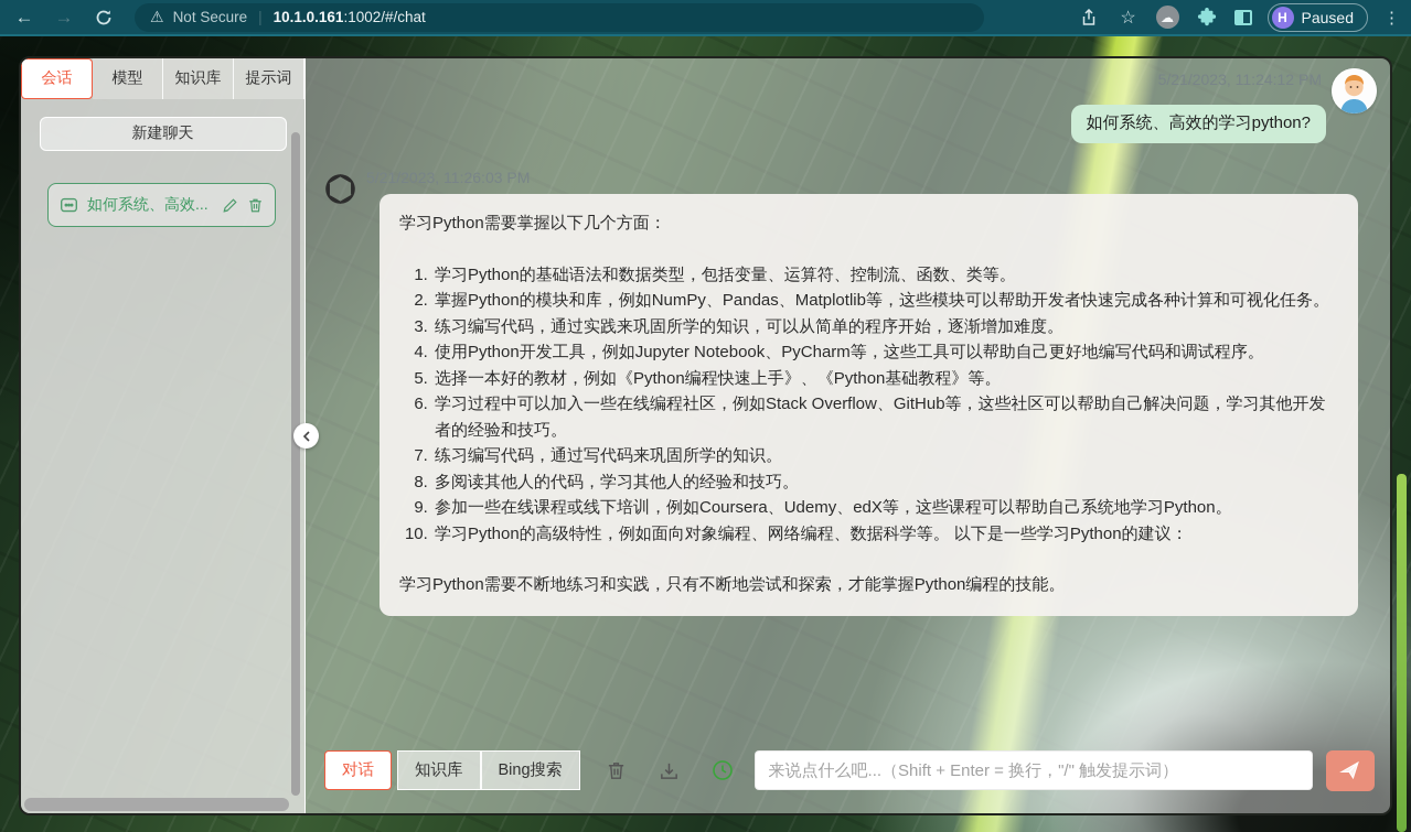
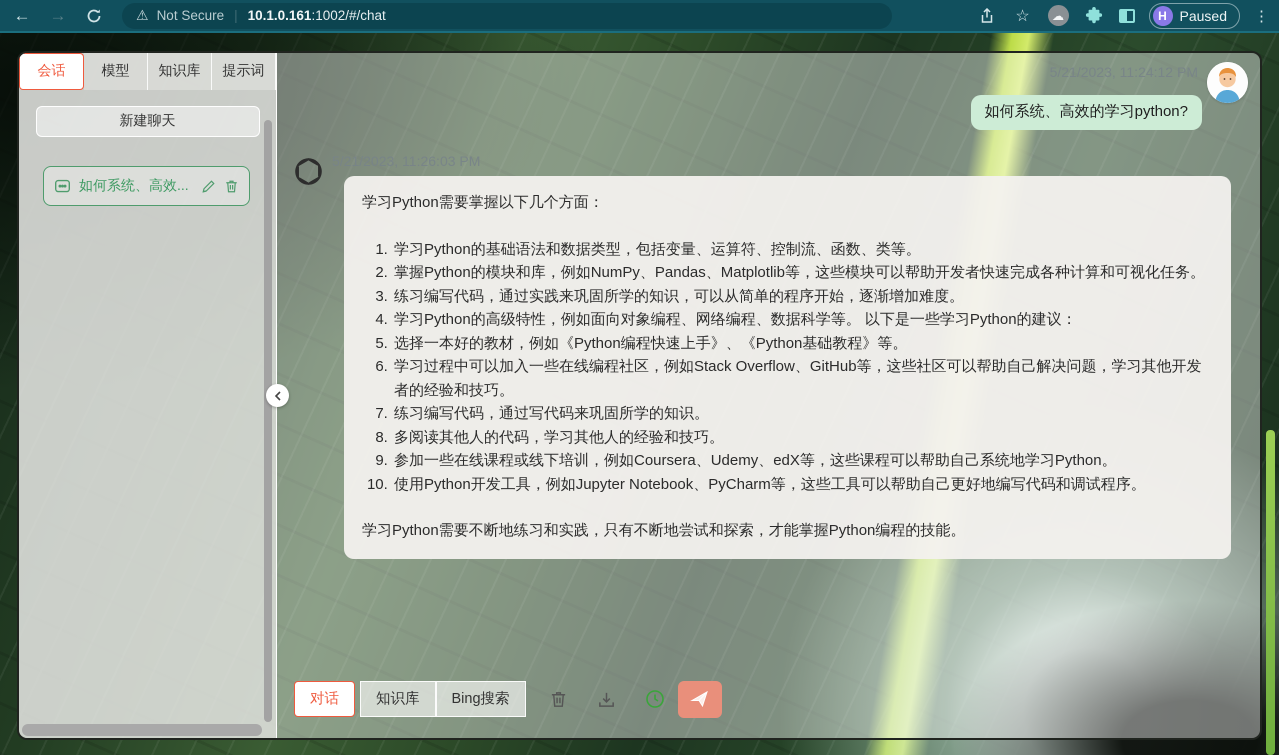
  ←
  →
  ⚠
  Not Secure
  |
  10.1.0.161
  :1002/#/chat
  ☆
  ☁
  H
  Paused
  ⋮
  会话
  模型
  知识库
  提示词
  新建聊天
  如何系统、高效...
  5/21/2023, 11:24:12 PM
  如何系统、高效的学习python?
  5/21/2023, 11:26:03 PM
  学习Python需要掌握以下几个方面：
  学习Python的基础语法和数据类型，包括变量、运算符、控制流、函数、类等。
  掌握Python的模块和库，例如NumPy、Pandas、Matplotlib等，这些模块可以帮助开发者快速完成各种计算和可视化任务。
  练习编写代码，通过实践来巩固所学的知识，可以从简单的程序开始，逐渐增加难度。
- 使用Python开发工具，例如Jupyter Notebook、PyCharm等，这些工具可以帮助自己更好地编写代码和调试程序。
+ 学习Python的高级特性，例如面向对象编程、网络编程、数据科学等。 以下是一些学习Python的建议：
  选择一本好的教材，例如《Python编程快速上手》、《Python基础教程》等。
  学习过程中可以加入一些在线编程社区，例如Stack Overflow、GitHub等，这些社区可以帮助自己解决问题，学习其他开发者的经验和技巧。
  练习编写代码，通过写代码来巩固所学的知识。
  多阅读其他人的代码，学习其他人的经验和技巧。
  参加一些在线课程或线下培训，例如Coursera、Udemy、edX等，这些课程可以帮助自己系统地学习Python。
- 学习Python的高级特性，例如面向对象编程、网络编程、数据科学等。 以下是一些学习Python的建议：
+ 使用Python开发工具，例如Jupyter Notebook、PyCharm等，这些工具可以帮助自己更好地编写代码和调试程序。
  学习Python需要不断地练习和实践，只有不断地尝试和探索，才能掌握Python编程的技能。
  对话
  知识库
  Bing搜索
- 来说点什么吧...（Shift + Enter = 换行，"/" 触发提示词）
